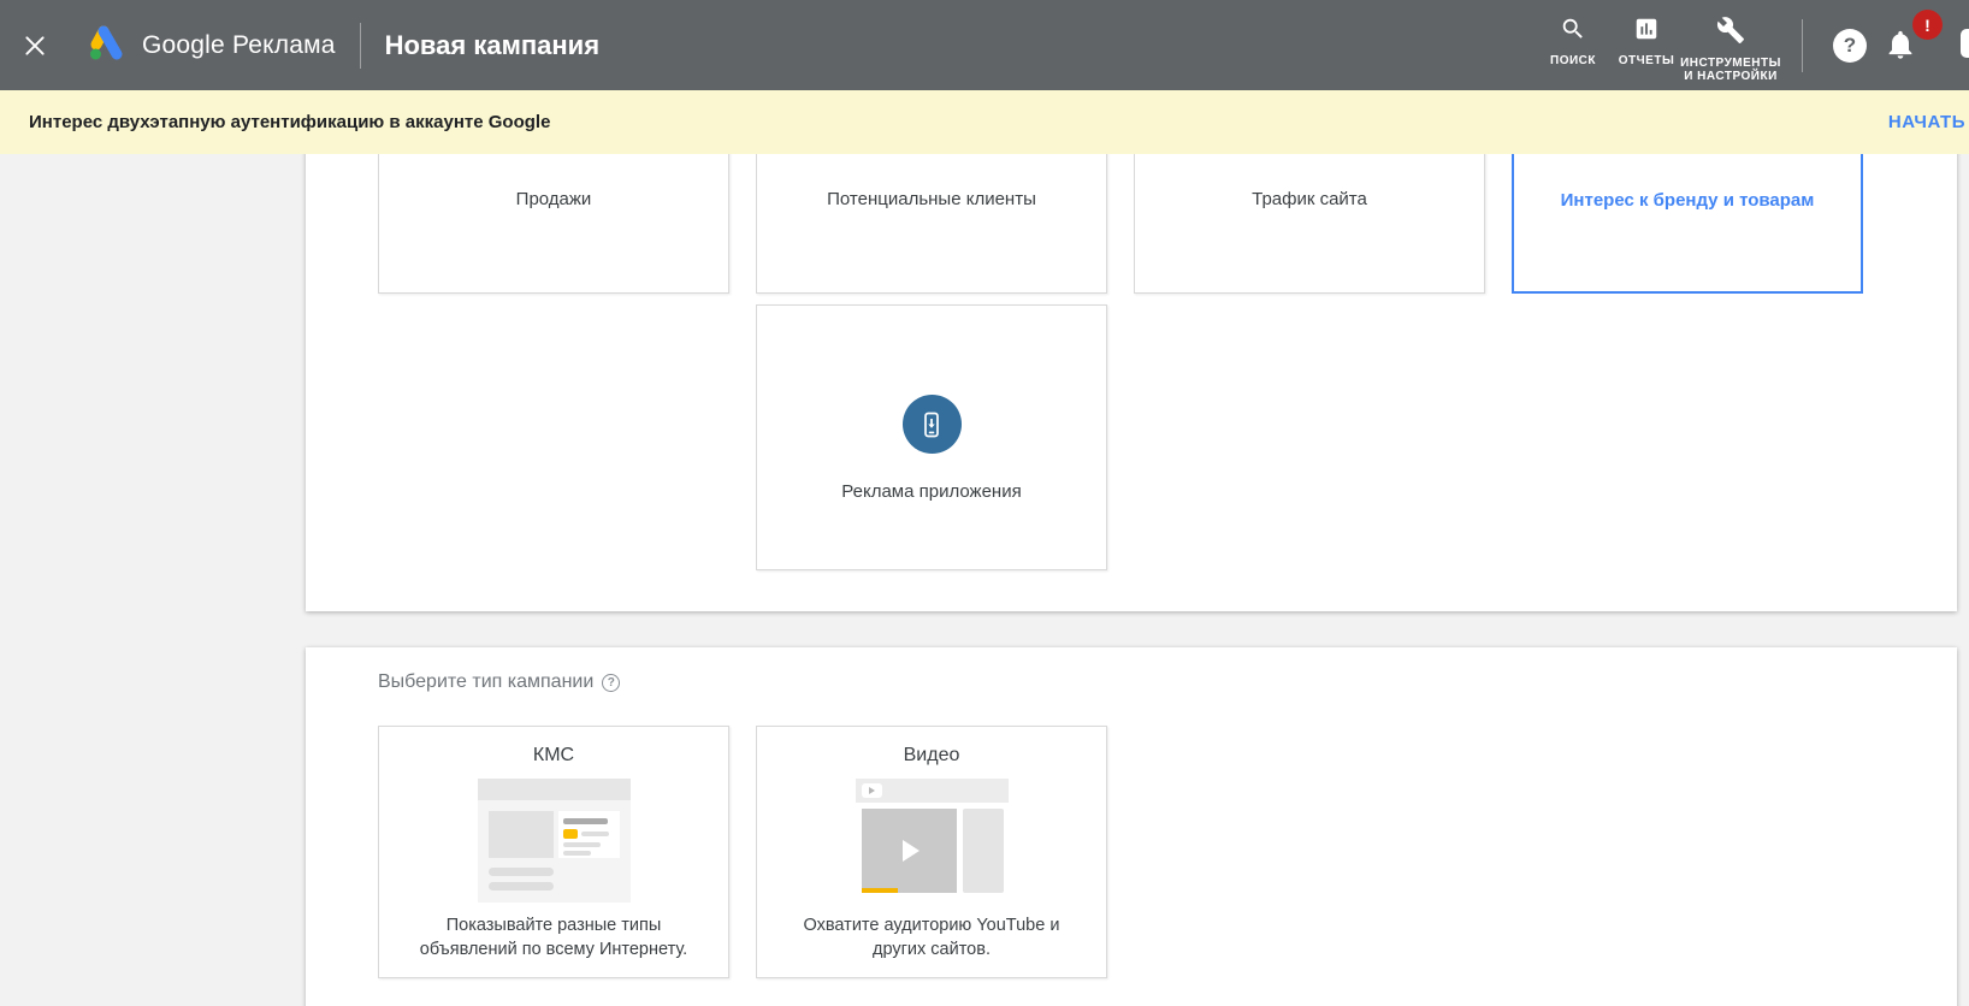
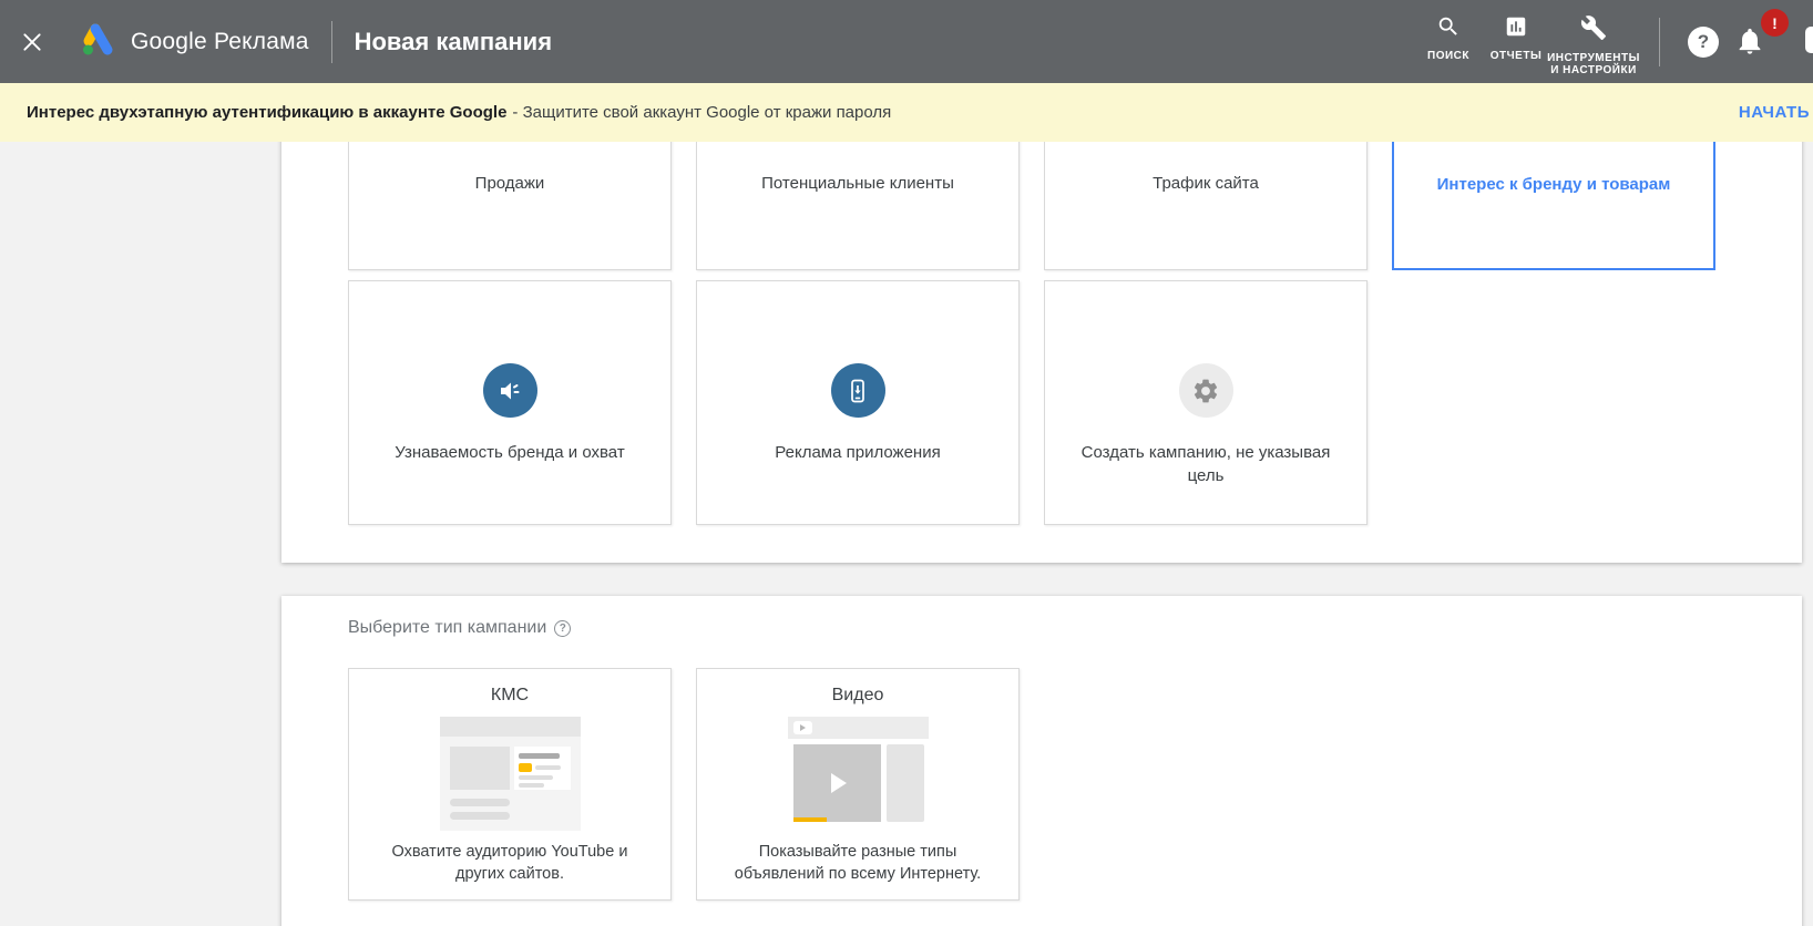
  Google Реклама
  Новая кампания
  ПОИСК
  ОТЧЕТЫ
  ИНСТРУМЕНТЫ
  И НАСТРОЙКИ
  ?
  !
  Интерес двухэтапную аутентификацию в аккаунте Google
+ - Защитите свой аккаунт Google от кражи пароля
  НАЧАТЬ
  Продажи
  Потенциальные клиенты
  Трафик сайта
  Интерес к бренду и товарам
+ Узнаваемость бренда и охват
  Реклама приложения
+ Создать кампанию, не указывая цель
  Выберите тип кампании
  ?
  КМС
- Показывайте разные типы объявлений по всему Интернету.
+ Охватите аудиторию YouTube и других сайтов.
  Видео
- Охватите аудиторию YouTube и других сайтов.
+ Показывайте разные типы объявлений по всему Интернету.
